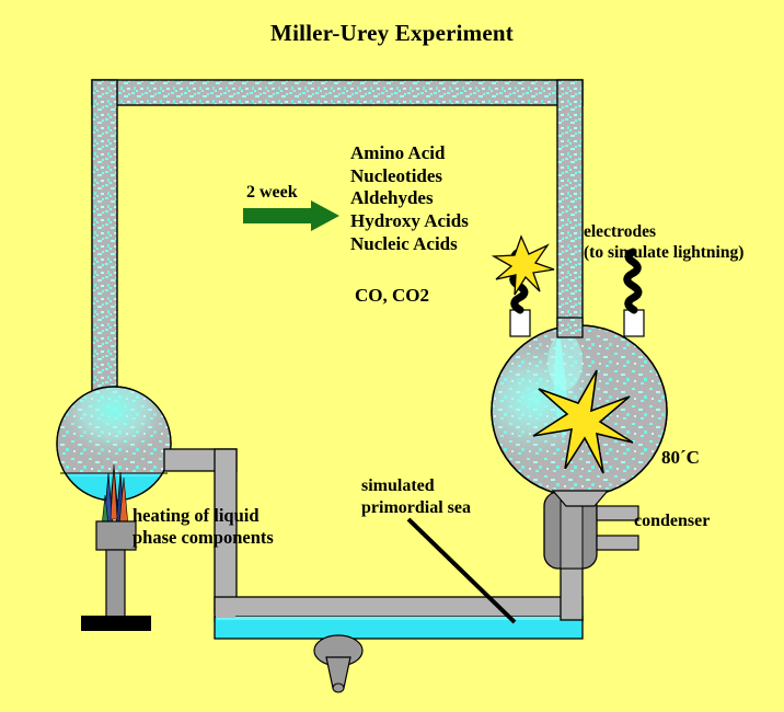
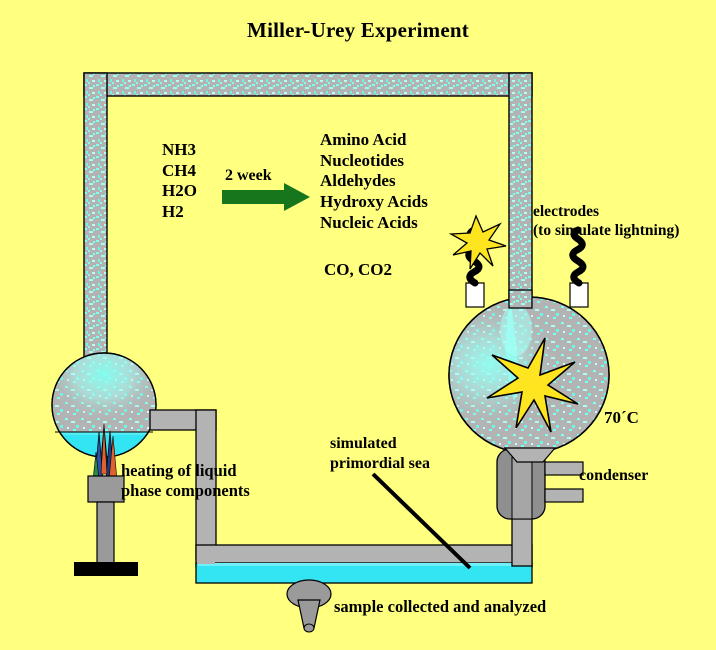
  Miller-Urey Experiment
+ NH3
+ CH4
+ H2O
+ H2
  2 week
  Amino Acid
  Nucleotides
  Aldehydes
  Hydroxy Acids
  Nucleic Acids
  CO, CO2
  electrodes
  (to simulate lightning)
- 80´C
+ 70´C
  condenser
  heating of liquid
  phase components
  simulated
  primordial sea
+ sample collected and analyzed
